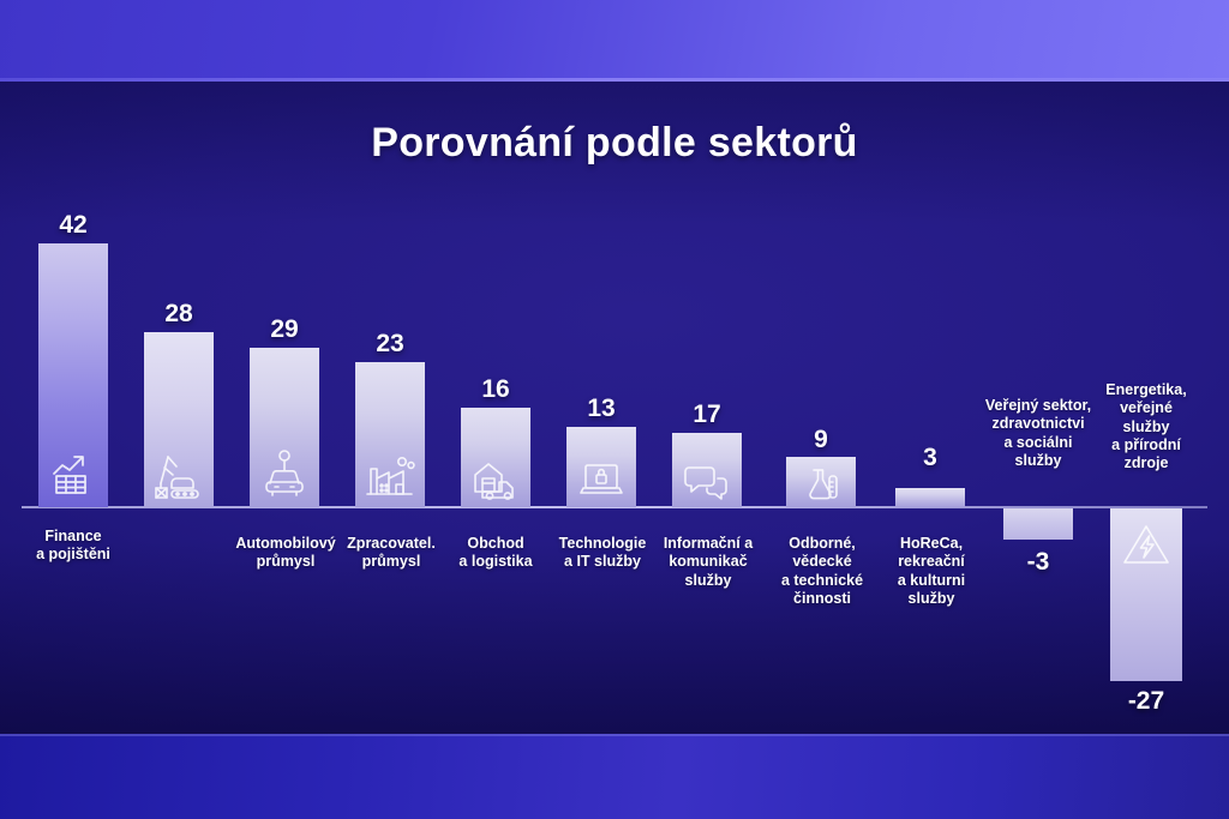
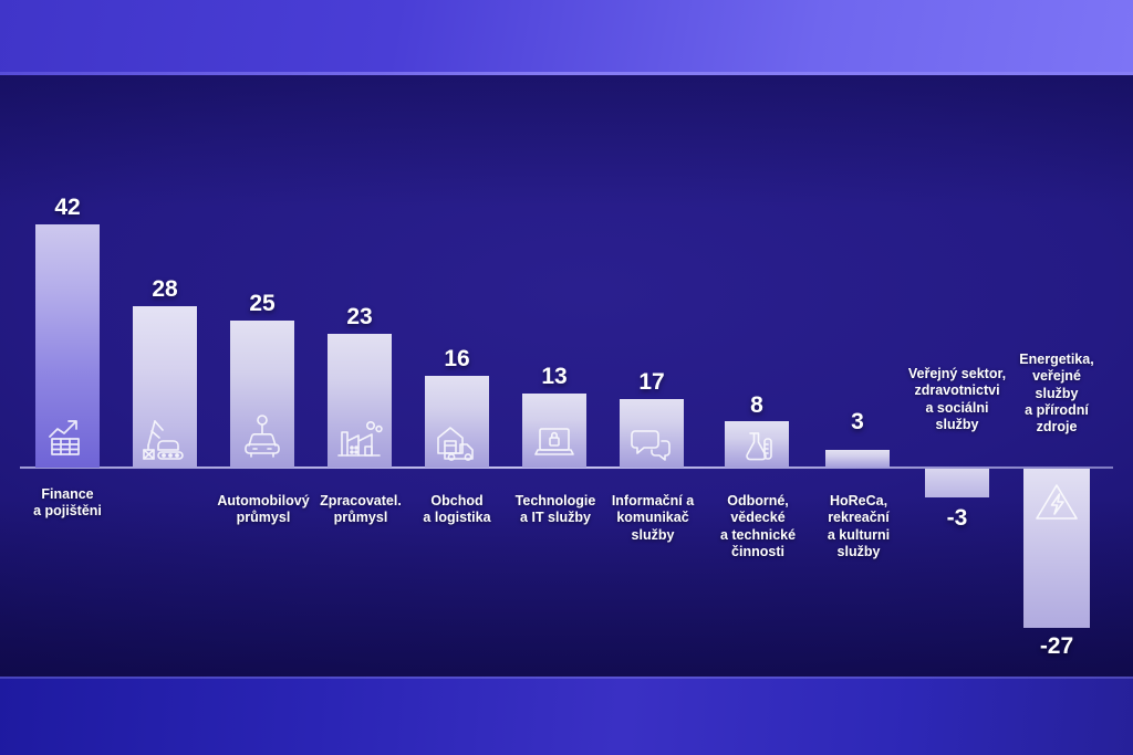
- Porovnání podle sektorů
  42
  Finance
  a pojištěni
  28
- 29
+ 25
  Automobilový
  průmysl
  23
  Zpracovatel.
  průmysl
  16
  Obchod
  a logistika
  13
  Technologie
  a IT služby
  17
  Informační a
  komunikač
  služby
- 9
+ 8
  Odborné,
  vědecké
  a technické
  činnosti
  3
  HoReCa,
  rekreační
  a kulturni
  služby
  -3
  Veřejný sektor,
  zdravotnictvi
  a sociálni
  služby
  -27
  Energetika,
  veřejné
  služby
  a přírodní
  zdroje
